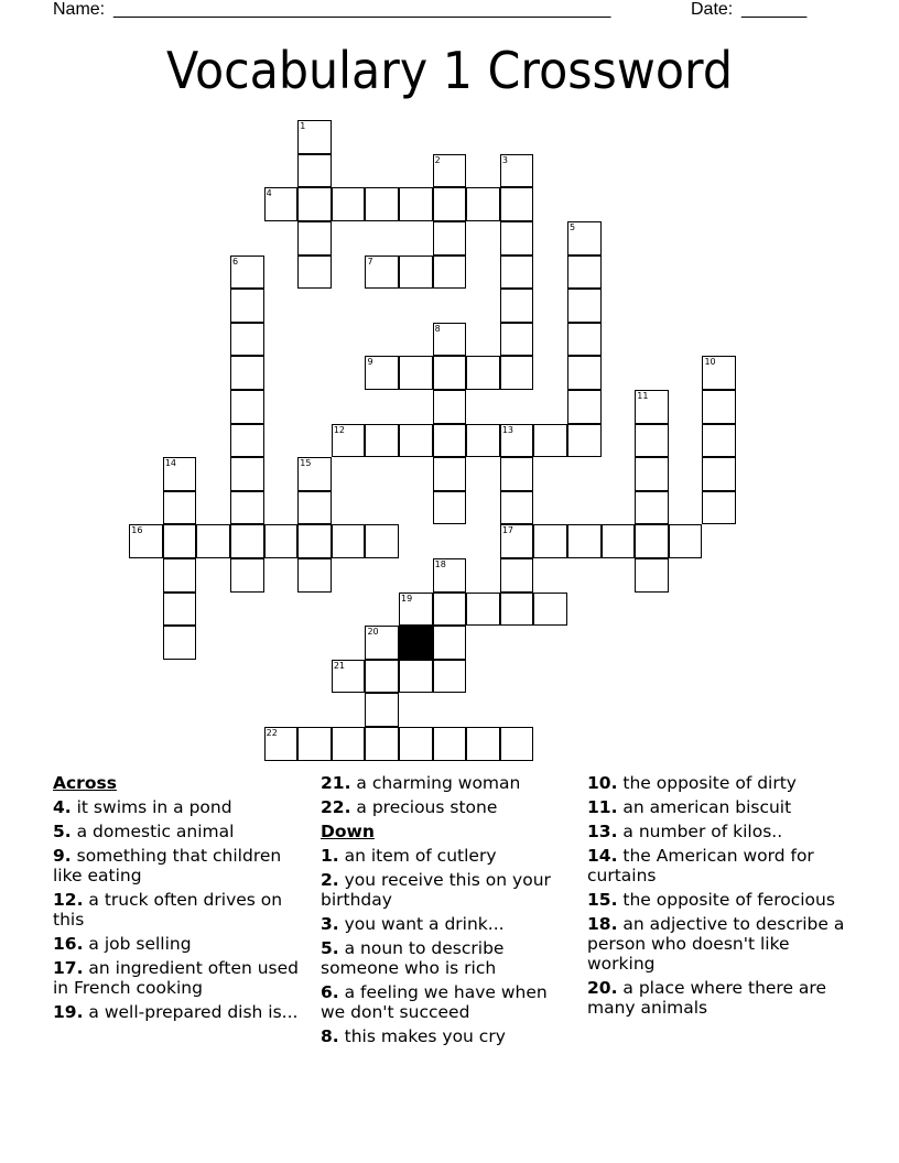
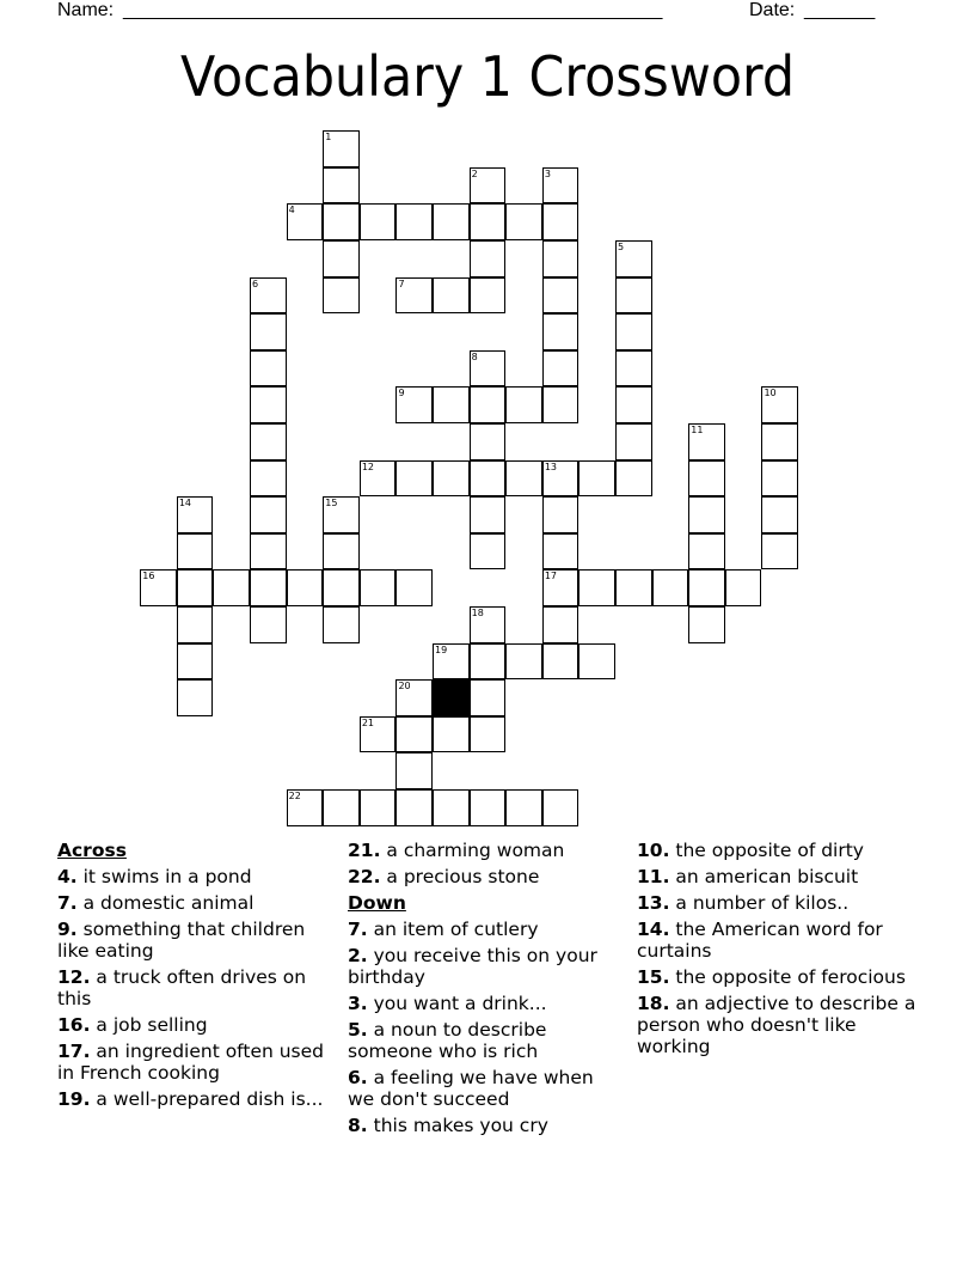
  Name:
  ______________________________________________________
  Date:
  _______
  Vocabulary 1 Crossword
  1
  2
  3
  4
  5
  6
  7
  8
  9
  10
  11
  12
  13
  14
  15
  16
  17
  18
  19
  20
  21
  22
  Across
  4. it swims in a pond
- 5. a domestic animal
+ 7. a domestic animal
  9. something that children like eating
  12. a truck often drives on this
  16. a job selling
  17. an ingredient often used in French cooking
  19. a well-prepared dish is...
  21. a charming woman
  22. a precious stone
  Down
- 1. an item of cutlery
+ 7. an item of cutlery
  2. you receive this on your birthday
  3. you want a drink...
  5. a noun to describe someone who is rich
  6. a feeling we have when we don't succeed
  8. this makes you cry
  10. the opposite of dirty
  11. an american biscuit
  13. a number of kilos..
  14. the American word for curtains
  15. the opposite of ferocious
  18. an adjective to describe a person who doesn't like working
- 20. a place where there are many animals
